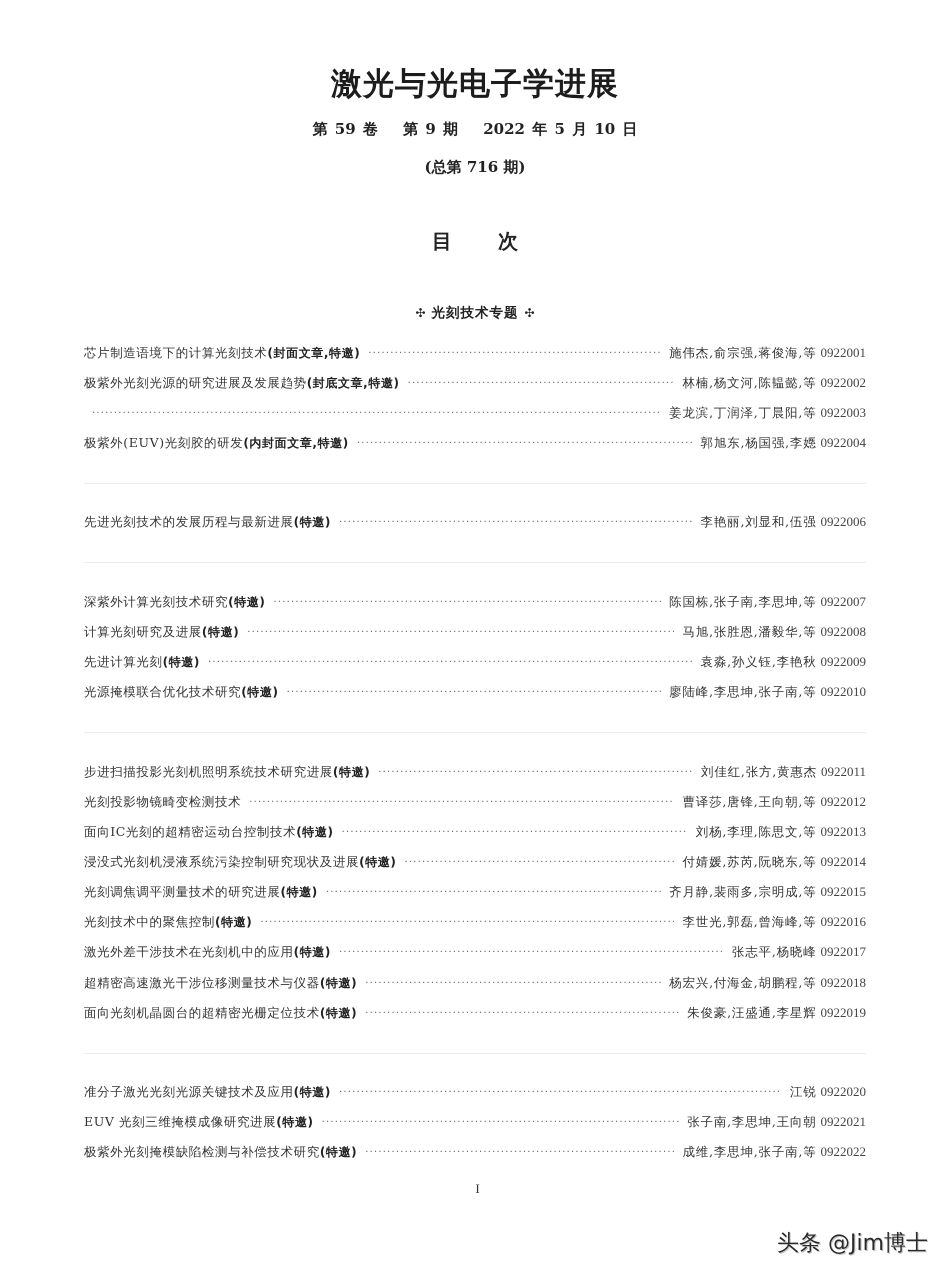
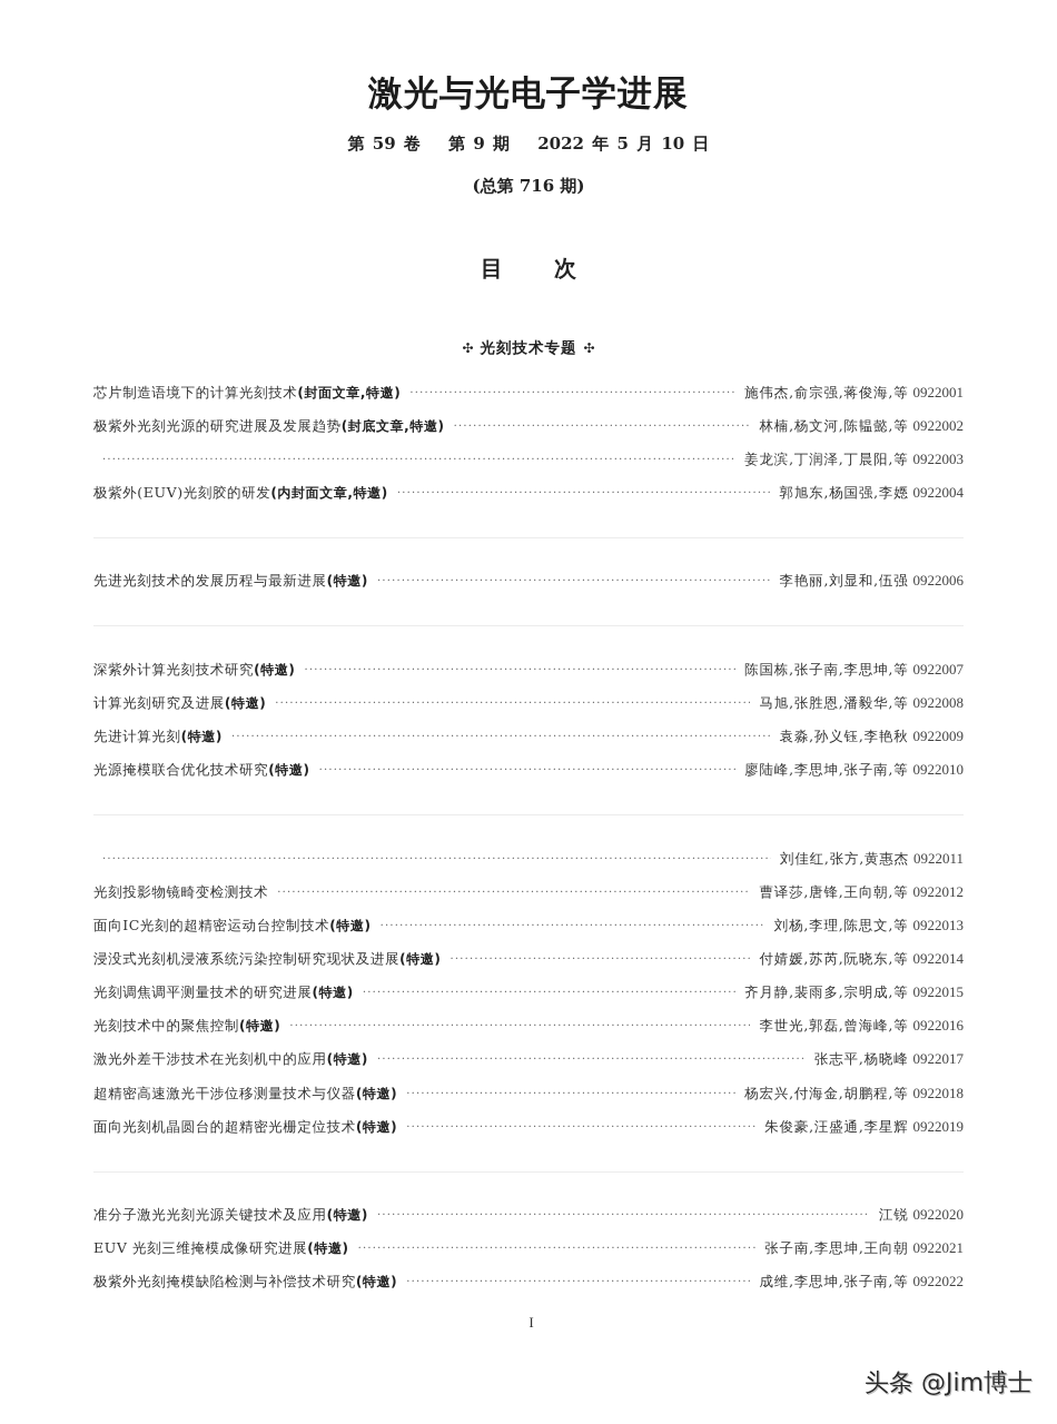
  激光与光电子学进展
  第 59 卷 第 9 期 2022 年 5 月 10 日
  (总第 716 期)
  目次
  ✣ 光刻技术专题 ✣
  芯片制造语境下的计算光刻技术(封面文章,特邀)
  施伟杰,俞宗强,蒋俊海,等
  0922001
  极紫外光刻光源的研究进展及发展趋势(封底文章,特邀)
  林楠,杨文河,陈韫懿,等
  0922002
  姜龙滨,丁润泽,丁晨阳,等
  0922003
  极紫外(EUV)光刻胶的研发(内封面文章,特邀)
  郭旭东,杨国强,李嫕
  0922004
  先进光刻技术的发展历程与最新进展(特邀)
  李艳丽,刘显和,伍强
  0922006
  深紫外计算光刻技术研究(特邀)
  陈国栋,张子南,李思坤,等
  0922007
  计算光刻研究及进展(特邀)
  马旭,张胜恩,潘毅华,等
  0922008
  先进计算光刻(特邀)
  袁淼,孙义钰,李艳秋
  0922009
  光源掩模联合优化技术研究(特邀)
  廖陆峰,李思坤,张子南,等
  0922010
- 步进扫描投影光刻机照明系统技术研究进展(特邀)
  刘佳红,张方,黄惠杰
  0922011
  光刻投影物镜畸变检测技术
  曹译莎,唐锋,王向朝,等
  0922012
  面向IC光刻的超精密运动台控制技术(特邀)
  刘杨,李理,陈思文,等
  0922013
  浸没式光刻机浸液系统污染控制研究现状及进展(特邀)
  付婧媛,苏芮,阮晓东,等
  0922014
  光刻调焦调平测量技术的研究进展(特邀)
  齐月静,裴雨多,宗明成,等
  0922015
  光刻技术中的聚焦控制(特邀)
  李世光,郭磊,曾海峰,等
  0922016
  激光外差干涉技术在光刻机中的应用(特邀)
  张志平,杨晓峰
  0922017
  超精密高速激光干涉位移测量技术与仪器(特邀)
  杨宏兴,付海金,胡鹏程,等
  0922018
  面向光刻机晶圆台的超精密光栅定位技术(特邀)
  朱俊豪,汪盛通,李星辉
  0922019
  准分子激光光刻光源关键技术及应用(特邀)
  江锐
  0922020
  EUV 光刻三维掩模成像研究进展(特邀)
  张子南,李思坤,王向朝
  0922021
  极紫外光刻掩模缺陷检测与补偿技术研究(特邀)
  成维,李思坤,张子南,等
  0922022
  I
  头条 @Jim博士
